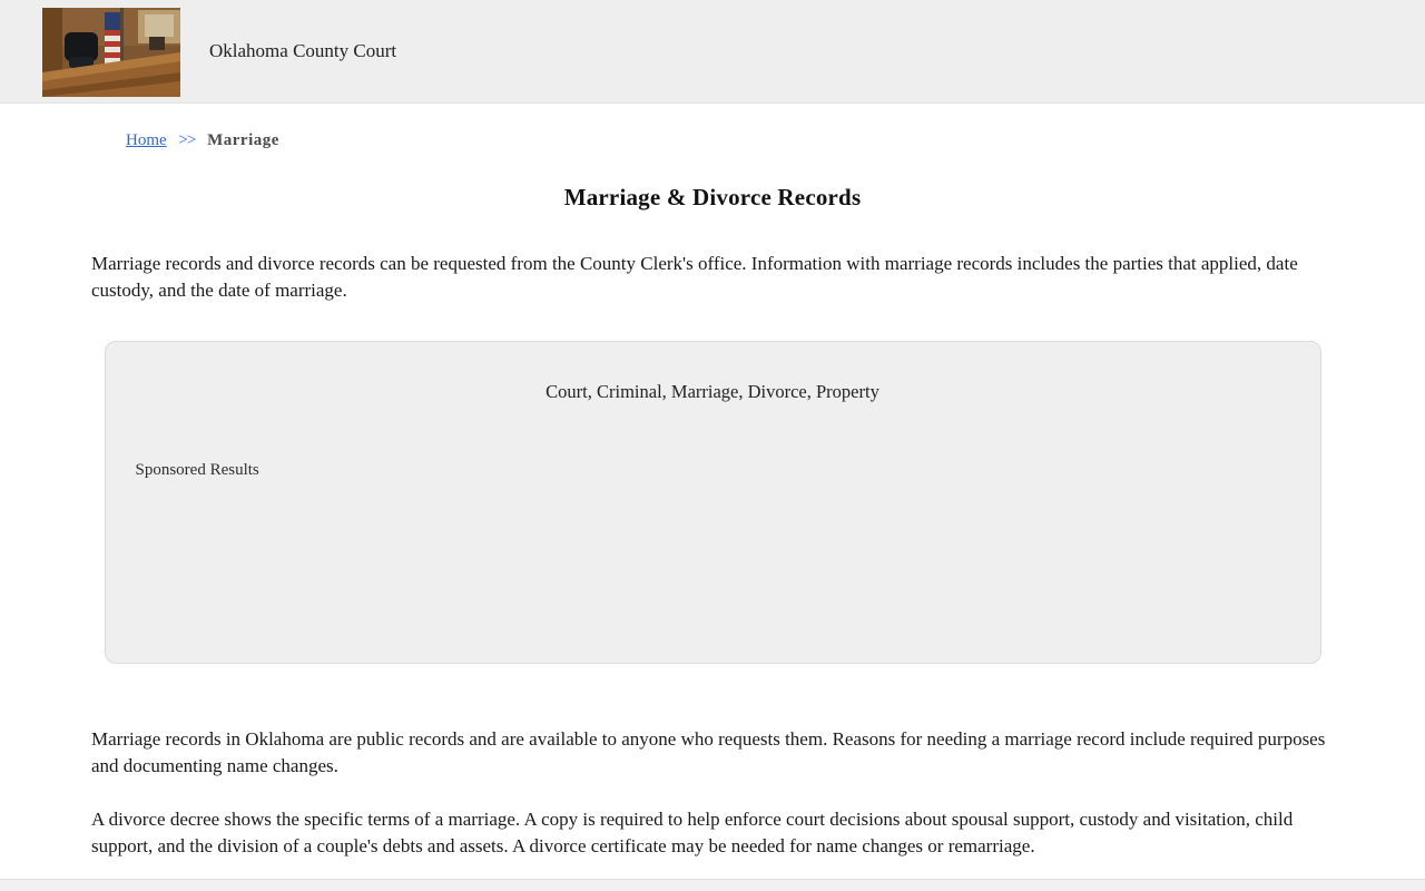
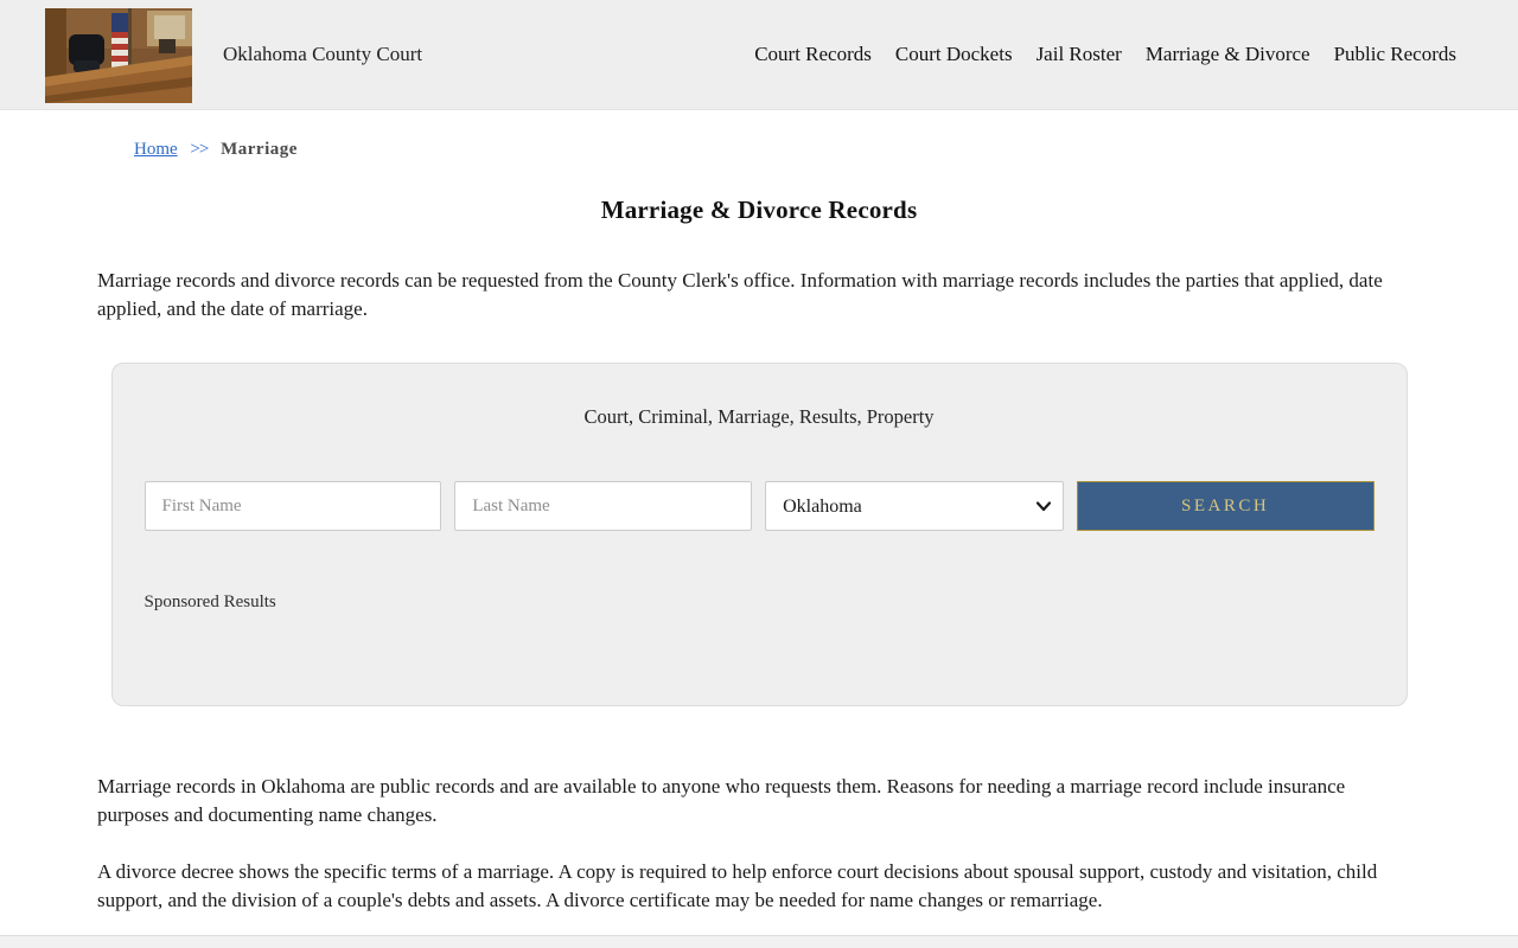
  Oklahoma County Court
+ Court Records
+ Court Dockets
+ Jail Roster
+ Marriage & Divorce
+ Public Records
  Home >> Marriage
  Marriage & Divorce Records
- Marriage records and divorce records can be requested from the County Clerk's office. Information with marriage records includes the parties that applied, date custody, and the date of marriage.
+ Marriage records and divorce records can be requested from the County Clerk's office. Information with marriage records includes the parties that applied, date applied, and the date of marriage.
- Court, Criminal, Marriage, Divorce, Property
+ Court, Criminal, Marriage, Results, Property
+ First Name
+ Last Name
+ Oklahoma
+ SEARCH
  Sponsored Results
- Marriage records in Oklahoma are public records and are available to anyone who requests them. Reasons for needing a marriage record include required purposes and documenting name changes.
+ Marriage records in Oklahoma are public records and are available to anyone who requests them. Reasons for needing a marriage record include insurance purposes and documenting name changes.
  A divorce decree shows the specific terms of a marriage. A copy is required to help enforce court decisions about spousal support, custody and visitation, child support, and the division of a couple's debts and assets. A divorce certificate may be needed for name changes or remarriage.
